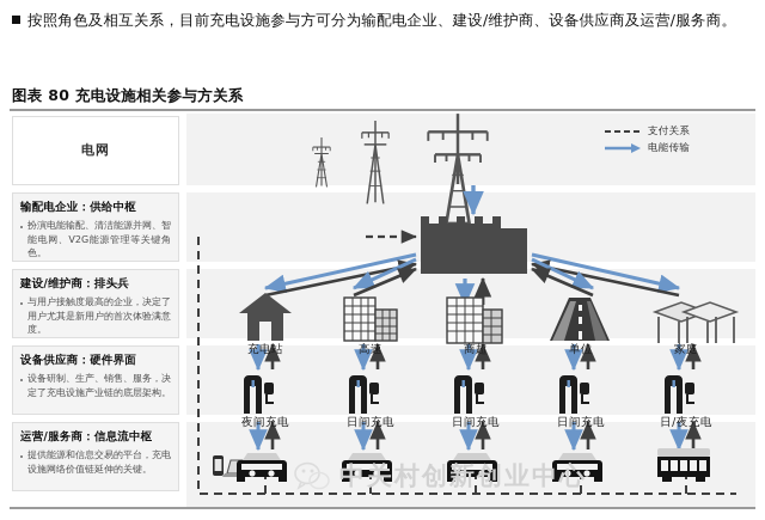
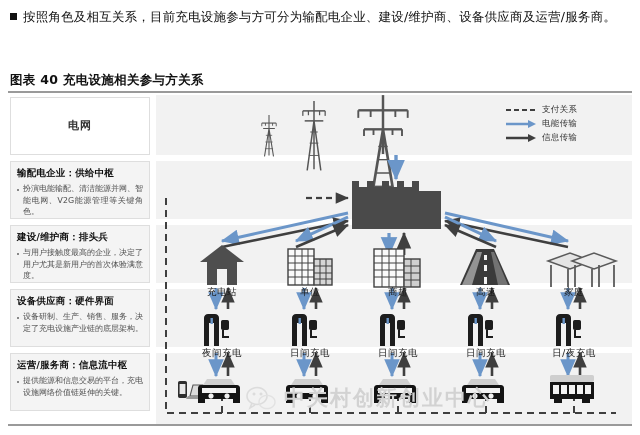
  按照角色及相互关系，目前充电设施参与方可分为输配电企业、建设/维护商、设备供应商及运营/服务商。
- 图表 80 充电设施相关参与方关系
+ 图表 40 充电设施相关参与方关系
  电网
  输配电企业：供给中枢
  扮演电能输配、清洁能源并网、智能电网、V2G能源管理等关键角色。
  建设/维护商：排头兵
  与用户接触度最高的企业，决定了用户尤其是新用户的首次体验满意度。
  设备供应商：硬件界面
  设备研制、生产、销售、服务，决定了充电设施产业链的底层架构。
  运营/服务商：信息流中枢
  提供能源和信息交易的平台，充电设施网络价值链延伸的关键。
  支付关系
  电能传输
+ 信息传输
  充电站
- 高速
+ 单位
  商超
- 单位
+ 高速
  家庭
  夜间充电
  日间充电
  日间充电
  日间充电
  日/夜充电
  中关村创新创业中心
